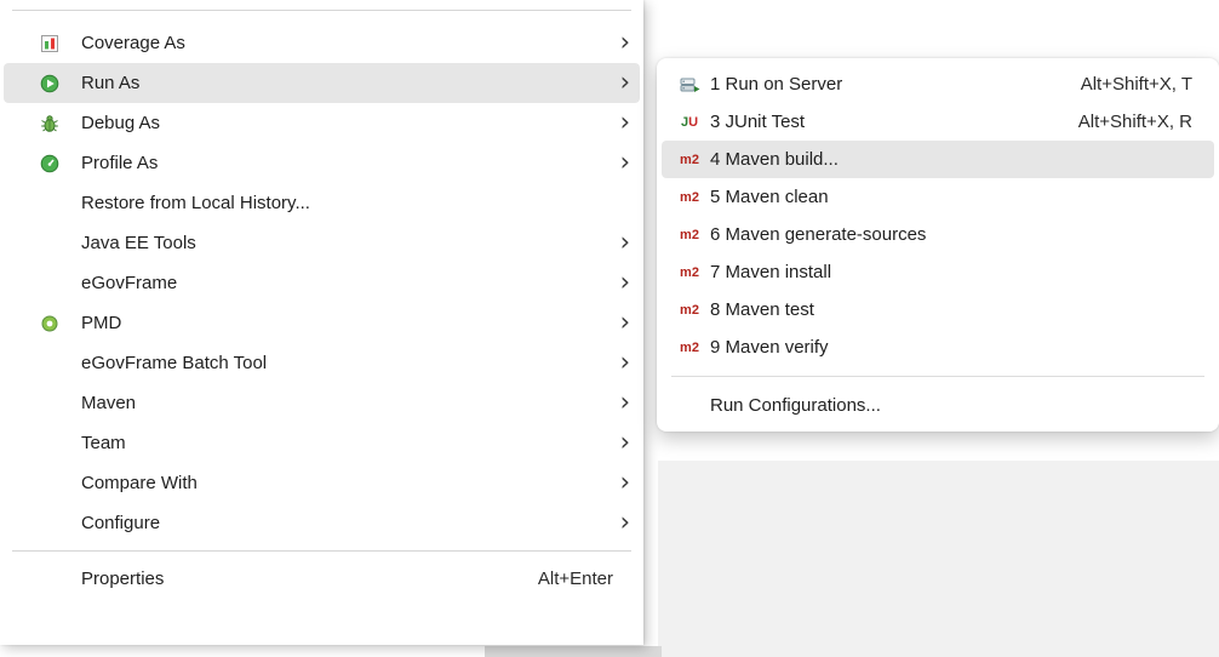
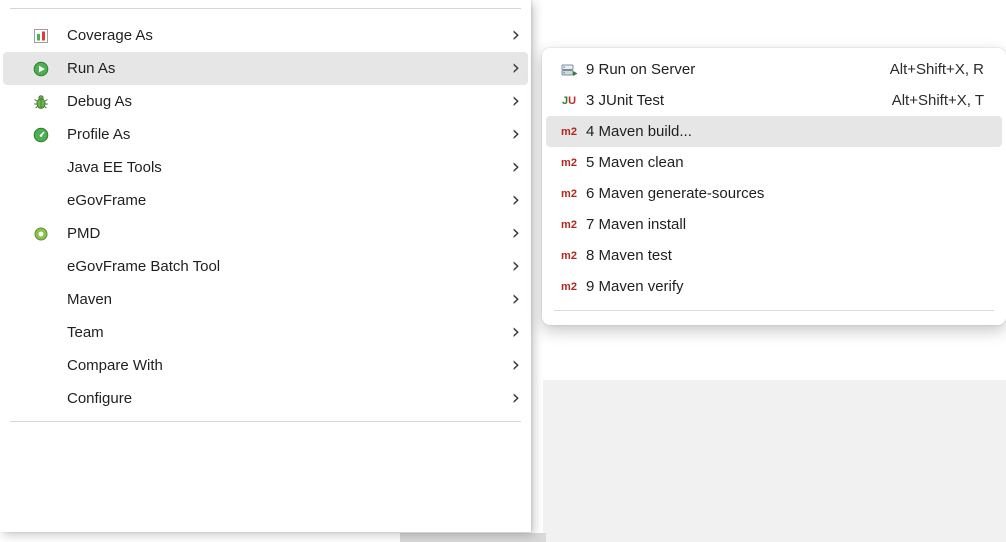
  Coverage As
  ›
  Run As
  ›
  Debug As
  ›
  Profile As
  ›
- Restore from Local History...
  Java EE Tools
  ›
  eGovFrame
  ›
  PMD
  ›
  eGovFrame Batch Tool
  ›
  Maven
  ›
  Team
  ›
  Compare With
  ›
  Configure
  ›
- Properties
- Alt+Enter
- 1 Run on Server
+ 9 Run on Server
- Alt+Shift+X, T
+ Alt+Shift+X, R
  JU
  3 JUnit Test
- Alt+Shift+X, R
+ Alt+Shift+X, T
  m2
  4 Maven build...
  m2
  5 Maven clean
  m2
  6 Maven generate-sources
  m2
  7 Maven install
  m2
  8 Maven test
  m2
  9 Maven verify
- Run Configurations...
